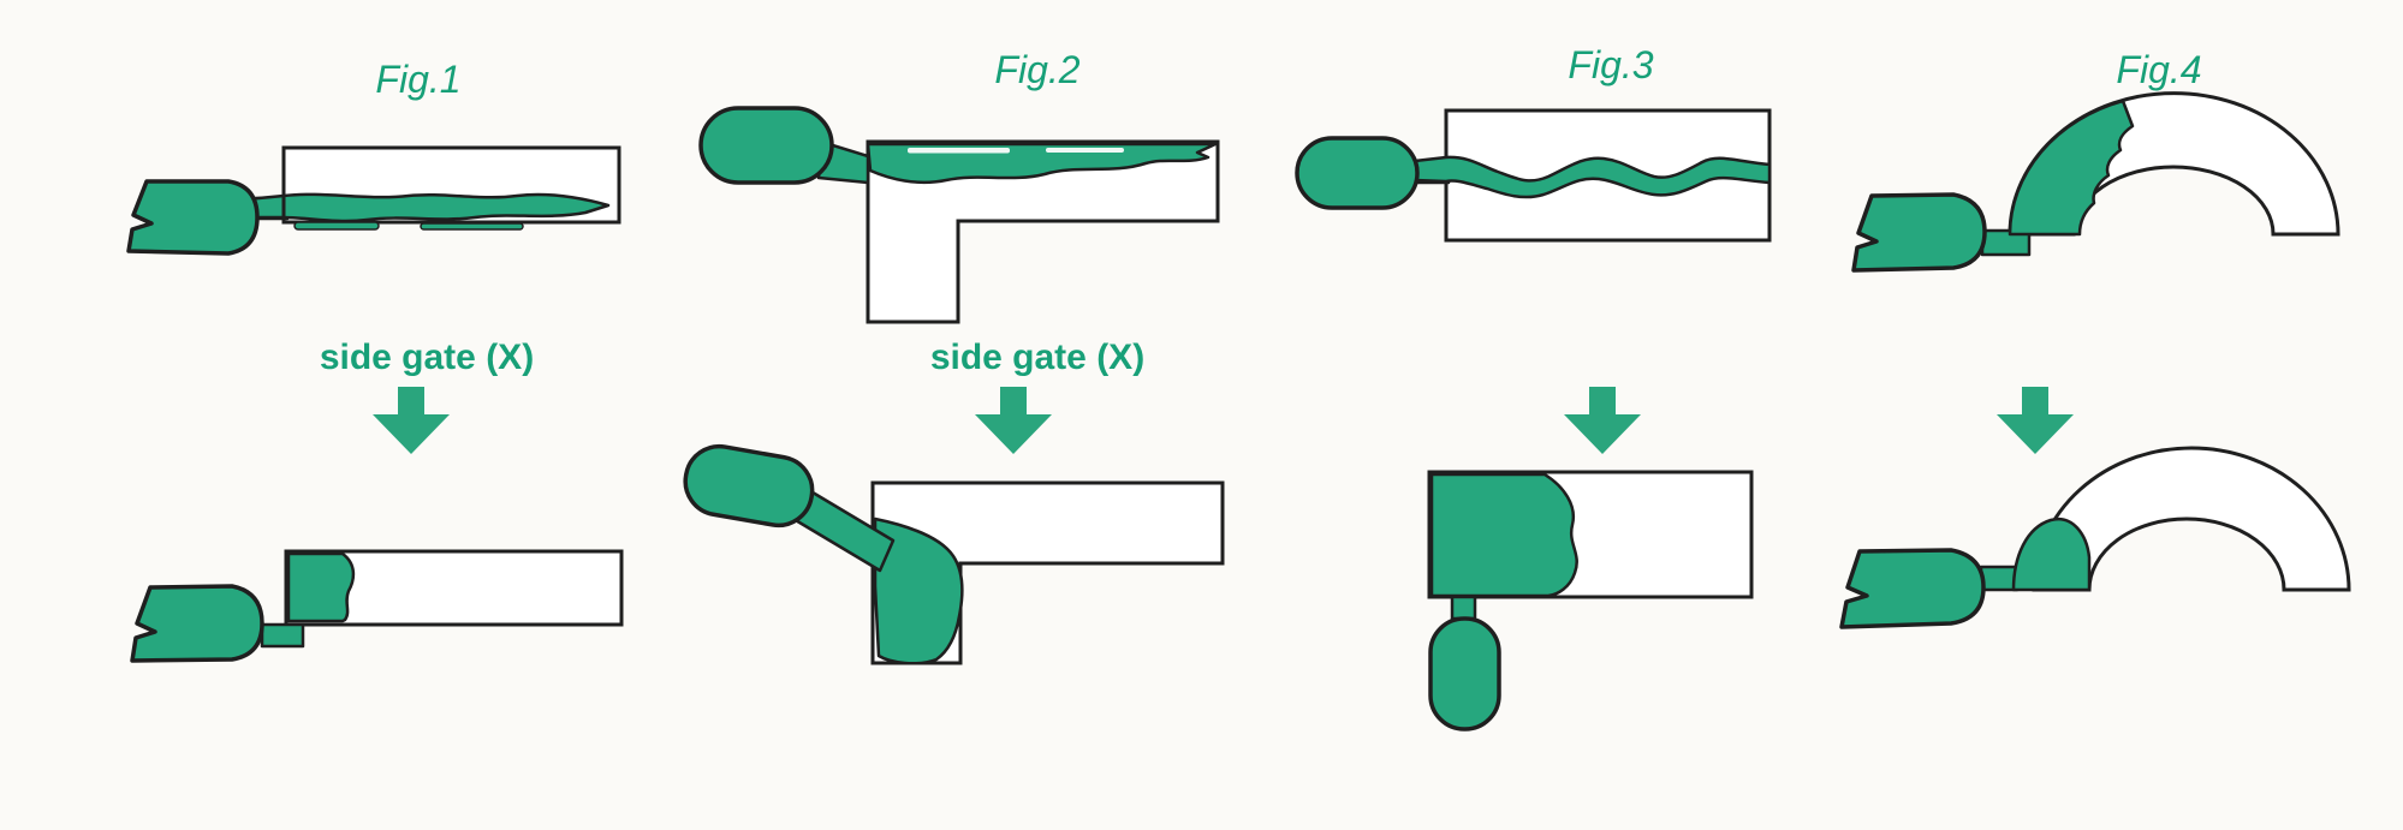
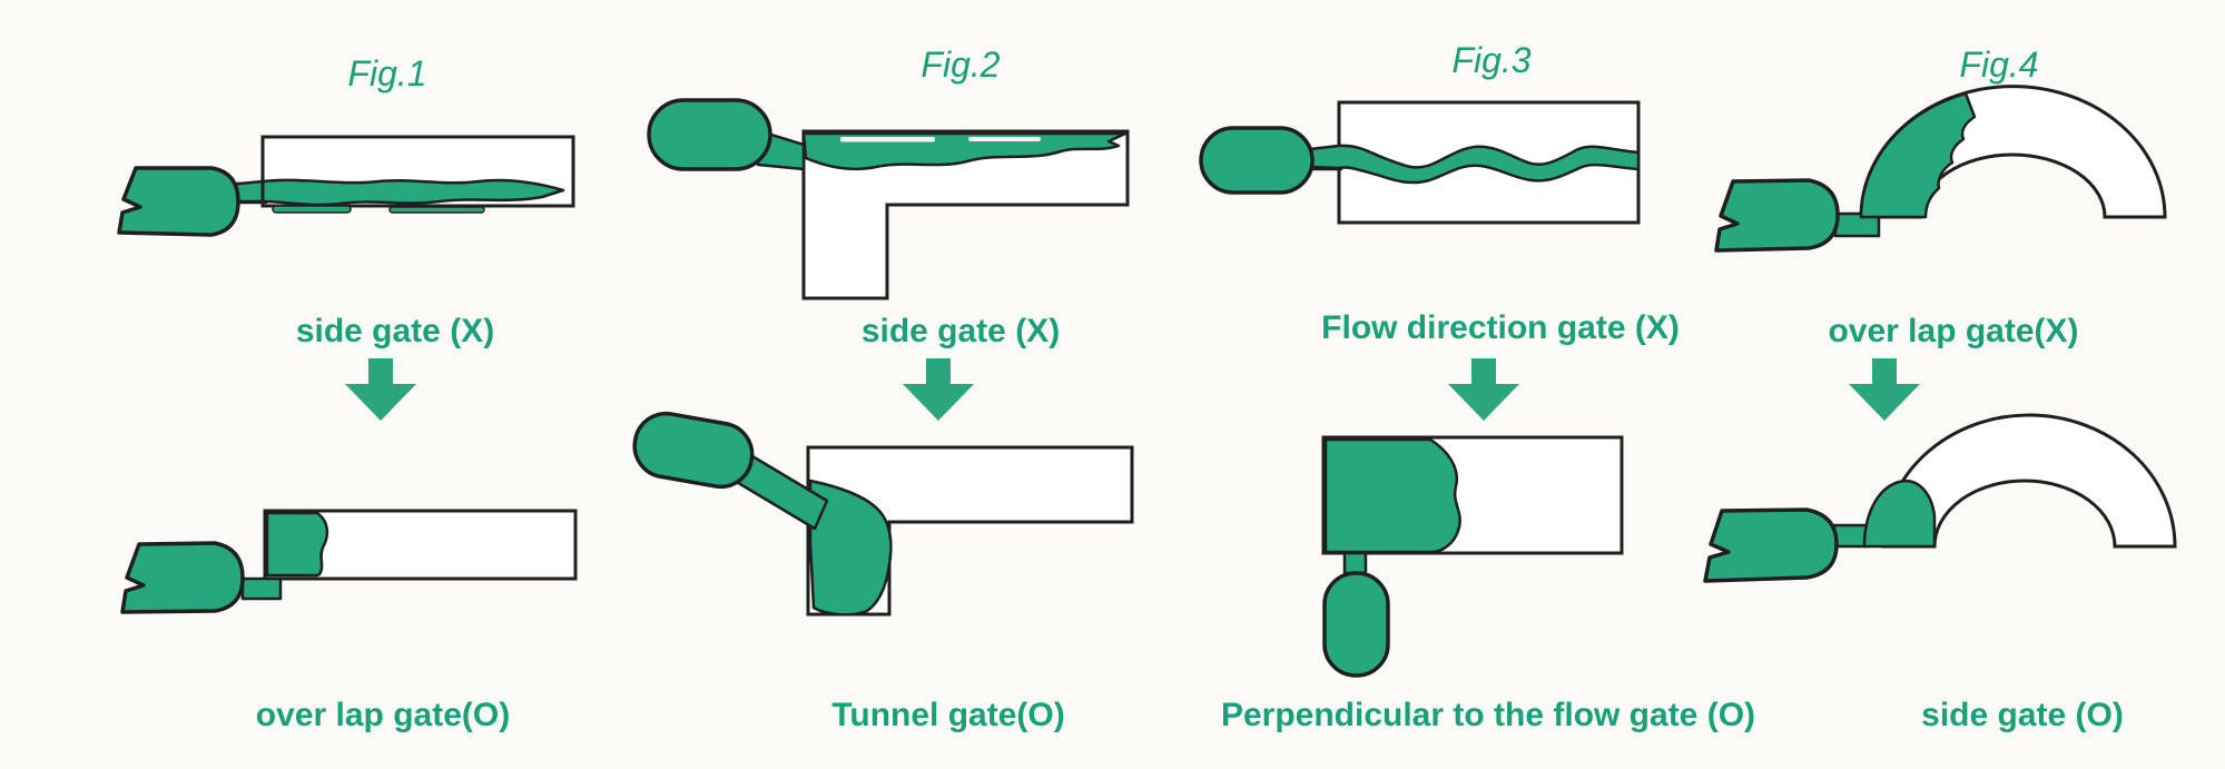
  Fig.1
  Fig.2
  Fig.3
  Fig.4
  side gate (X)
  side gate (X)
+ Flow direction gate (X)
+ over lap gate(X)
+ over lap gate(O)
+ Tunnel gate(O)
+ Perpendicular to the flow gate (O)
+ side gate (O)
